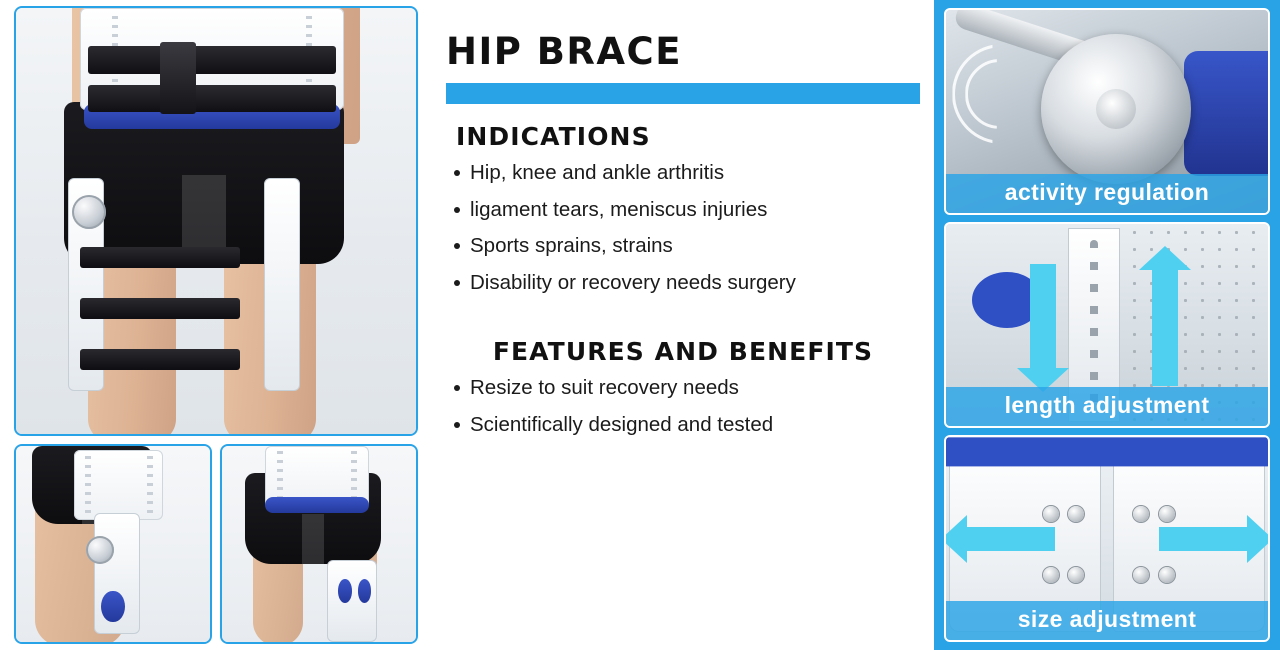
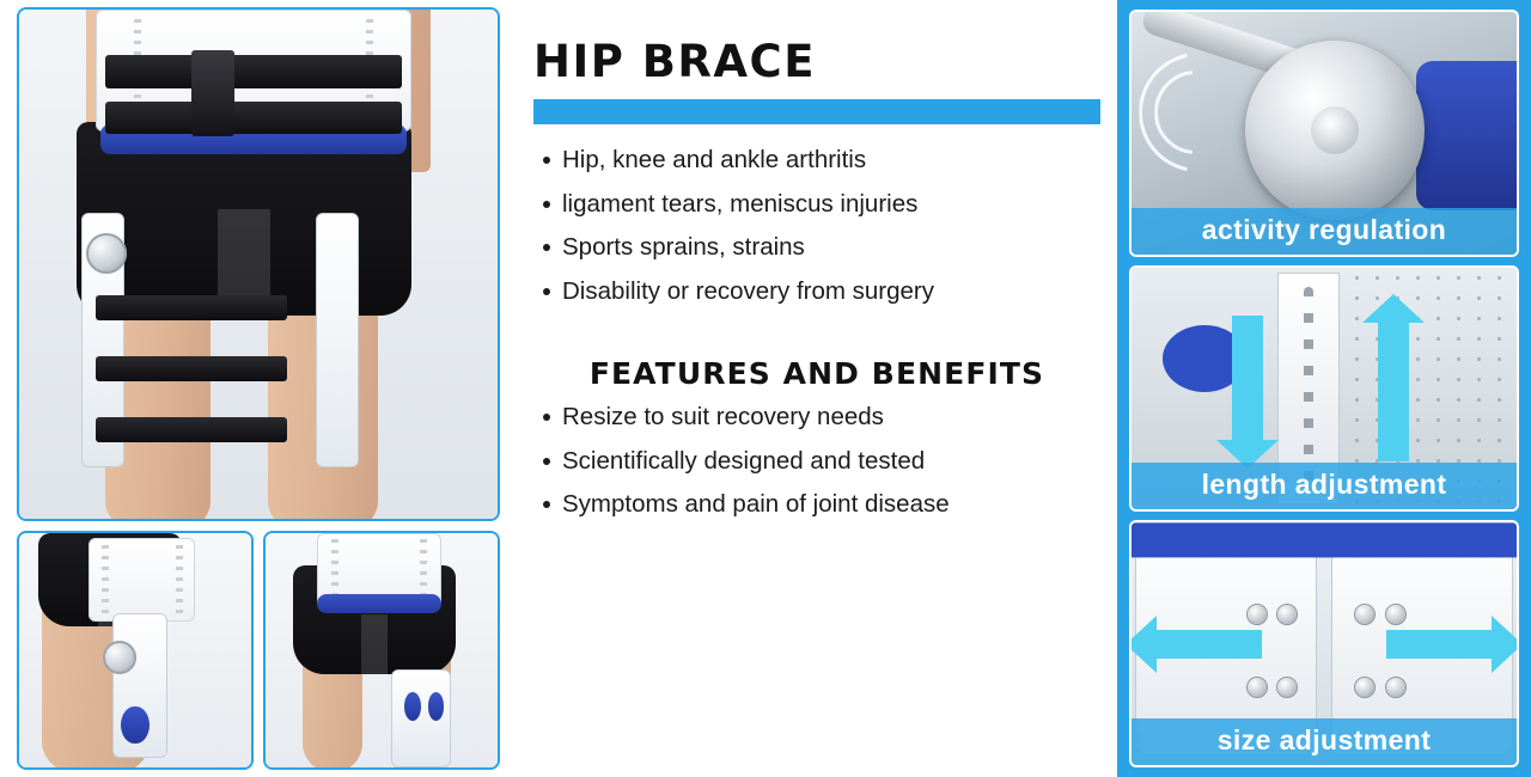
  HIP BRACE
- INDICATIONS
  Hip, knee and ankle arthritis
  ligament tears, meniscus injuries
  Sports sprains, strains
- Disability or recovery needs surgery
+ Disability or recovery from surgery
  FEATURES AND BENEFITS
  Resize to suit recovery needs
  Scientifically designed and tested
+ Symptoms and pain of joint disease
  activity regulation
  length adjustment
  size adjustment
